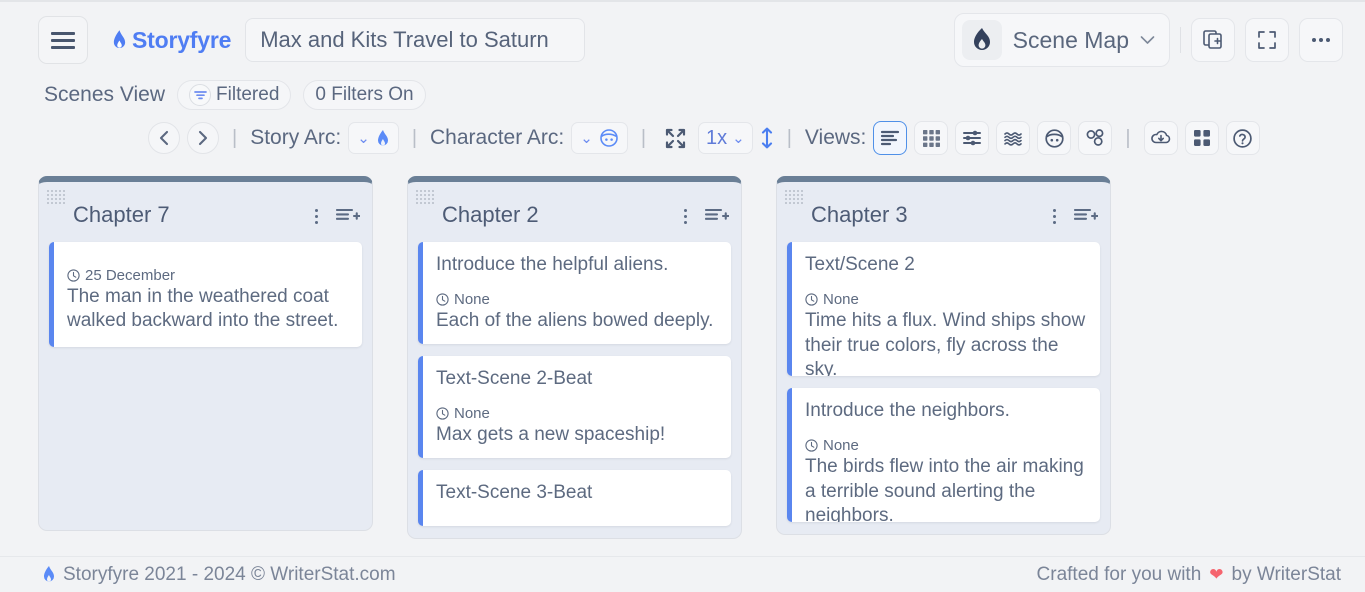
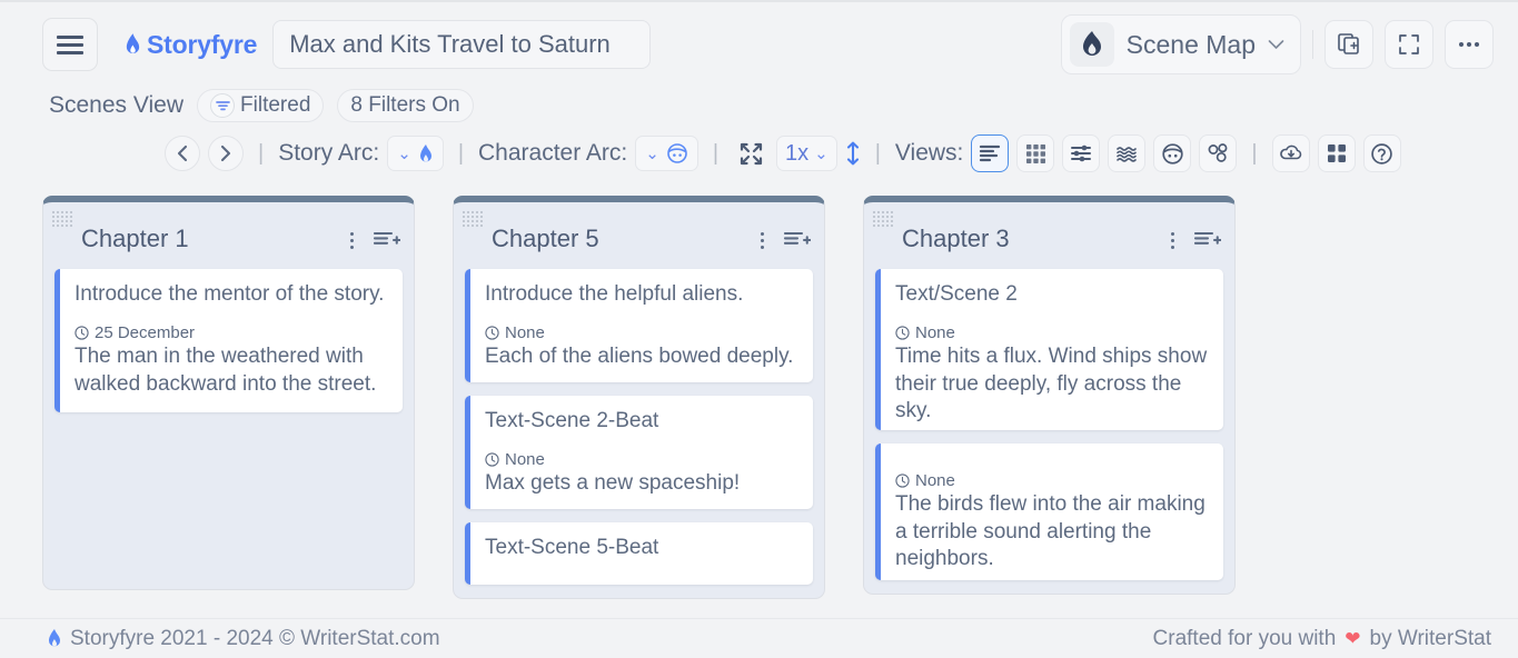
  Storyfyre
  Max and Kits Travel to Saturn
  Scene Map
  Scenes View
  Filtered
- 0 Filters On
+ 8 Filters On
  |
  Story Arc:
  ⌄
  |
  Character Arc:
  ⌄
  |
  1x
  ⌄
  |
  Views:
  |
- Chapter 7
+ Chapter 1
+ Introduce the mentor of the story.
  25 December
- The man in the weathered coat walked backward into the street.
+ The man in the weathered with walked backward into the street.
- Chapter 2
+ Chapter 5
  Introduce the helpful aliens.
  None
  Each of the aliens bowed deeply.
  Text-Scene 2-Beat
  None
  Max gets a new spaceship!
- Text-Scene 3-Beat
+ Text-Scene 5-Beat
  Chapter 3
  Text/Scene 2
  None
- Time hits a flux. Wind ships show their true colors, fly across the sky.
+ Time hits a flux. Wind ships show their true deeply, fly across the sky.
- Introduce the neighbors.
  None
  The birds flew into the air making a terrible sound alerting the neighbors.
  Storyfyre 2021 - 2024 © WriterStat.com
  Crafted for you with
  ❤
  by WriterStat
